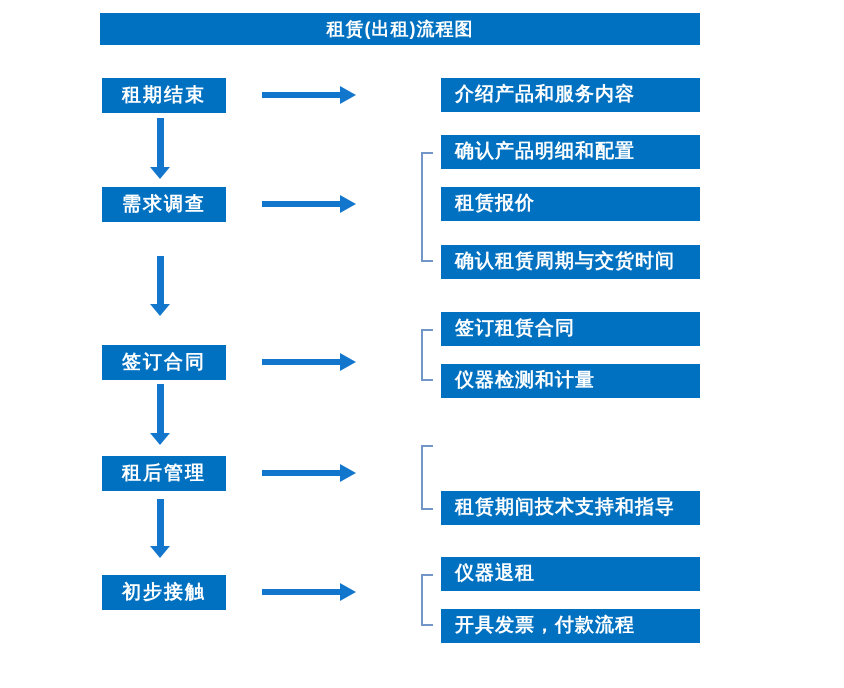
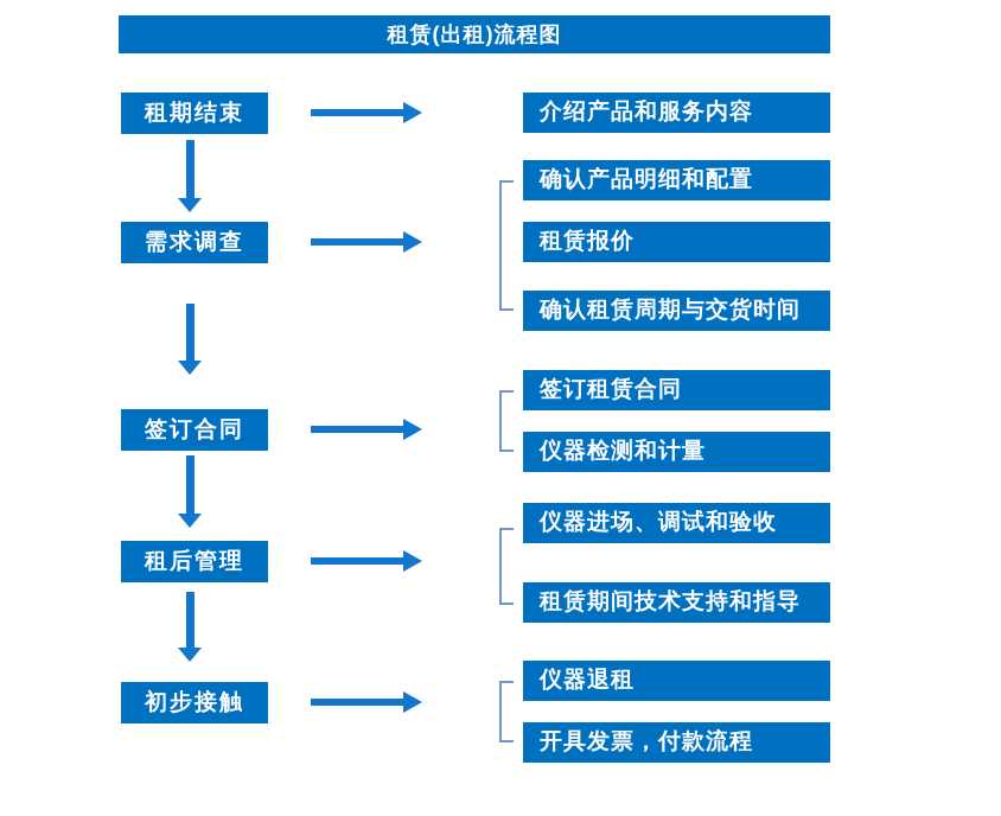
  租赁(出租)流程图
  租期结束
  需求调查
  签订合同
  租后管理
  初步接触
  介绍产品和服务内容
  确认产品明细和配置
  租赁报价
  确认租赁周期与交货时间
  签订租赁合同
  仪器检测和计量
+ 仪器进场、调试和验收
  租赁期间技术支持和指导
  仪器退租
  开具发票，付款流程
